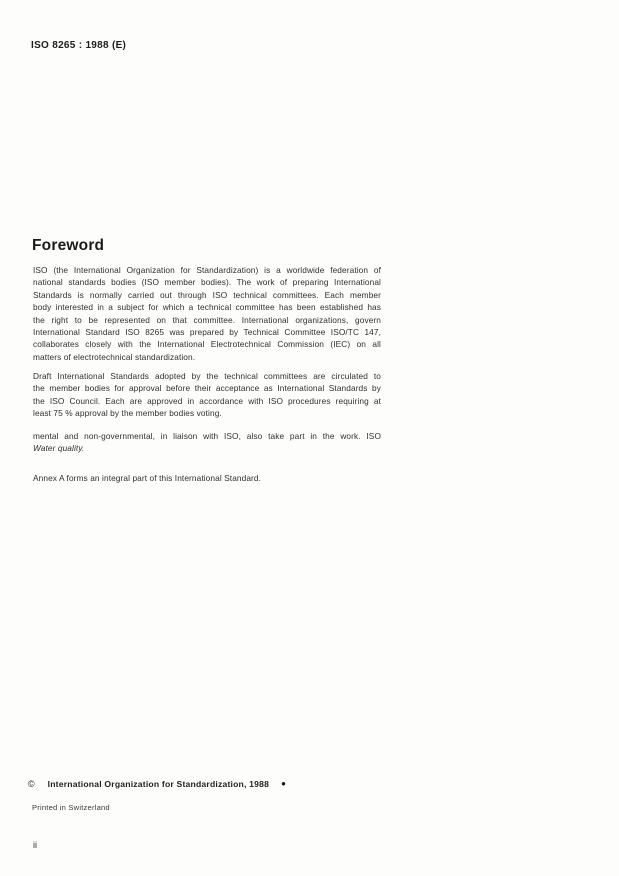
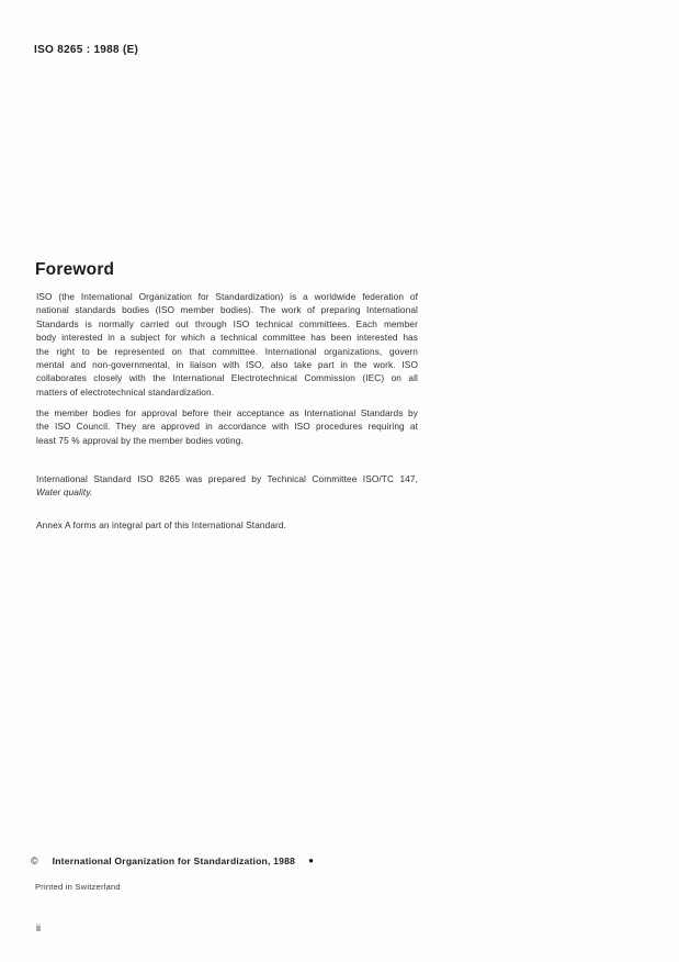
  ISO 8265 : 1988 (E)
  Foreword
  ISO (the International Organization for Standardization) is a worldwide federation of
  national standards bodies (ISO member bodies). The work of preparing International
  Standards is normally carried out through ISO technical committees. Each member
- body interested in a subject for which a technical committee has been established has
+ body interested in a subject for which a technical committee has been interested has
  the right to be represented on that committee. International organizations, govern
- International Standard ISO 8265 was prepared by Technical Committee ISO/TC 147,
+ mental and non-governmental, in liaison with ISO, also take part in the work. ISO
  collaborates closely with the International Electrotechnical Commission (IEC) on all
  matters of electrotechnical standardization.
- Draft International Standards adopted by the technical committees are circulated to
  the member bodies for approval before their acceptance as International Standards by
- the ISO Council. Each are approved in accordance with ISO procedures requiring at
+ the ISO Council. They are approved in accordance with ISO procedures requiring at
  least 75 % approval by the member bodies voting.
- mental and non-governmental, in liaison with ISO, also take part in the work. ISO
+ International Standard ISO 8265 was prepared by Technical Committee ISO/TC 147,
  Water quality.
  Annex A forms an integral part of this International Standard.
  ©
  International Organization for Standardization, 1988
  ●
  Printed in Switzerland
  ii
